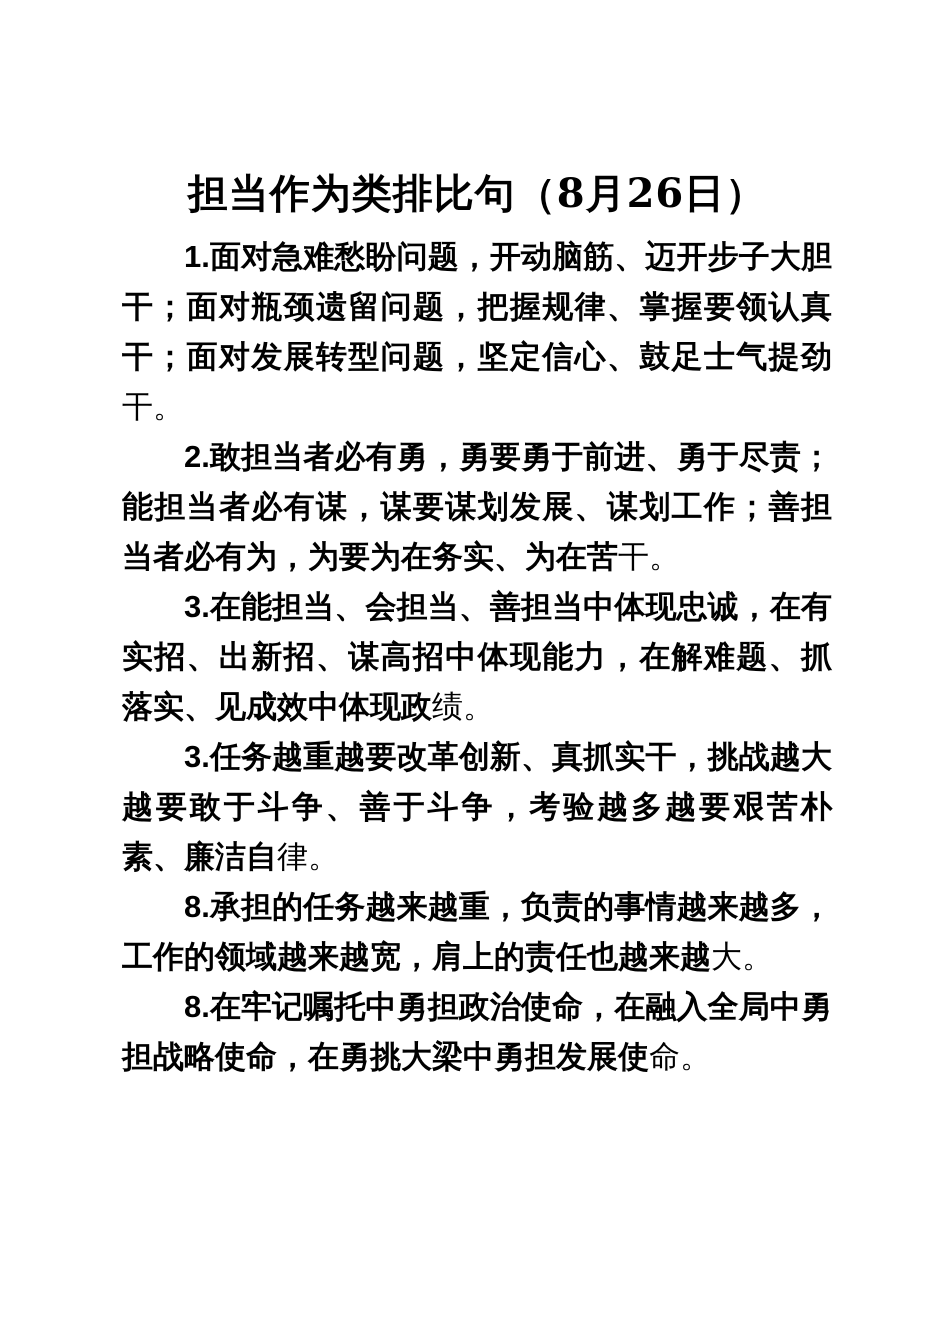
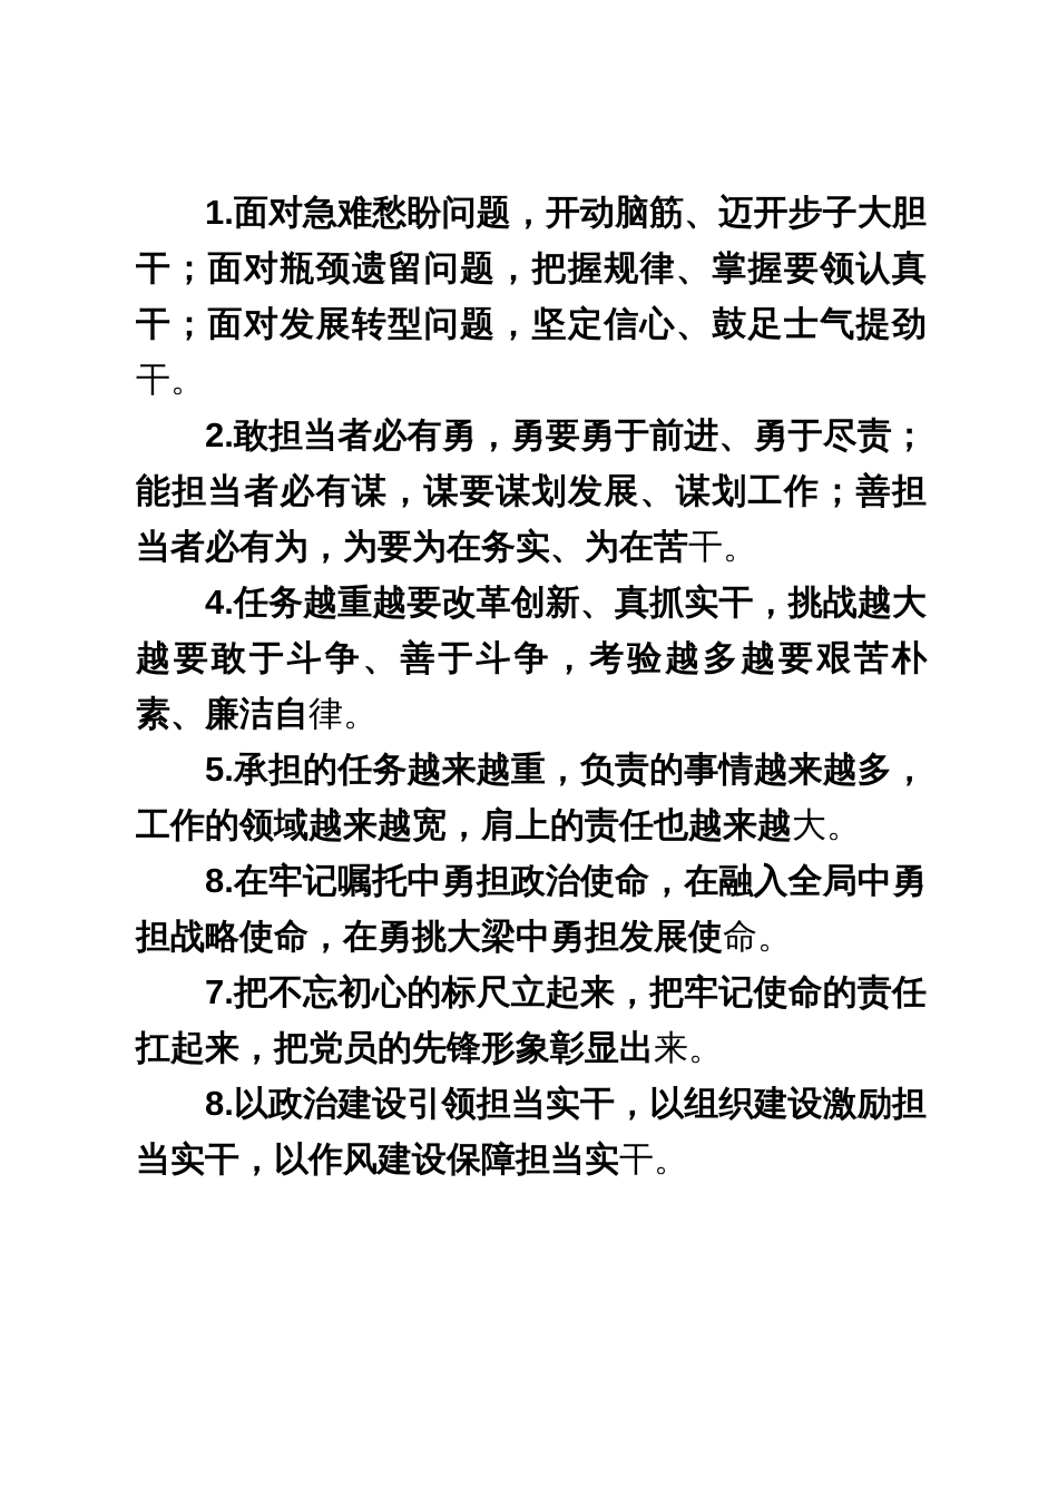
- 担当作为类排比句（8月26日）
  1.面对急难愁盼问题，开动脑筋、迈开步子大胆干；面对瓶颈遗留问题，把握规律、掌握要领认真干；面对发展转型问题，坚定信心、鼓足士气提劲干。
  2.敢担当者必有勇，勇要勇于前进、勇于尽责；能担当者必有谋，谋要谋划发展、谋划工作；善担当者必有为，为要为在务实、为在苦干。
- 3.在能担当、会担当、善担当中体现忠诚，在有实招、出新招、谋高招中体现能力，在解难题、抓落实、见成效中体现政绩。
- 3.任务越重越要改革创新、真抓实干，挑战越大越要敢于斗争、善于斗争，考验越多越要艰苦朴素、廉洁自律。
+ 4.任务越重越要改革创新、真抓实干，挑战越大越要敢于斗争、善于斗争，考验越多越要艰苦朴素、廉洁自律。
- 8.承担的任务越来越重，负责的事情越来越多，工作的领域越来越宽，肩上的责任也越来越大。
+ 5.承担的任务越来越重，负责的事情越来越多，工作的领域越来越宽，肩上的责任也越来越大。
  8.在牢记嘱托中勇担政治使命，在融入全局中勇担战略使命，在勇挑大梁中勇担发展使命。
+ 7.把不忘初心的标尺立起来，把牢记使命的责任扛起来，把党员的先锋形象彰显出来。
+ 8.以政治建设引领担当实干，以组织建设激励担当实干，以作风建设保障担当实干。
